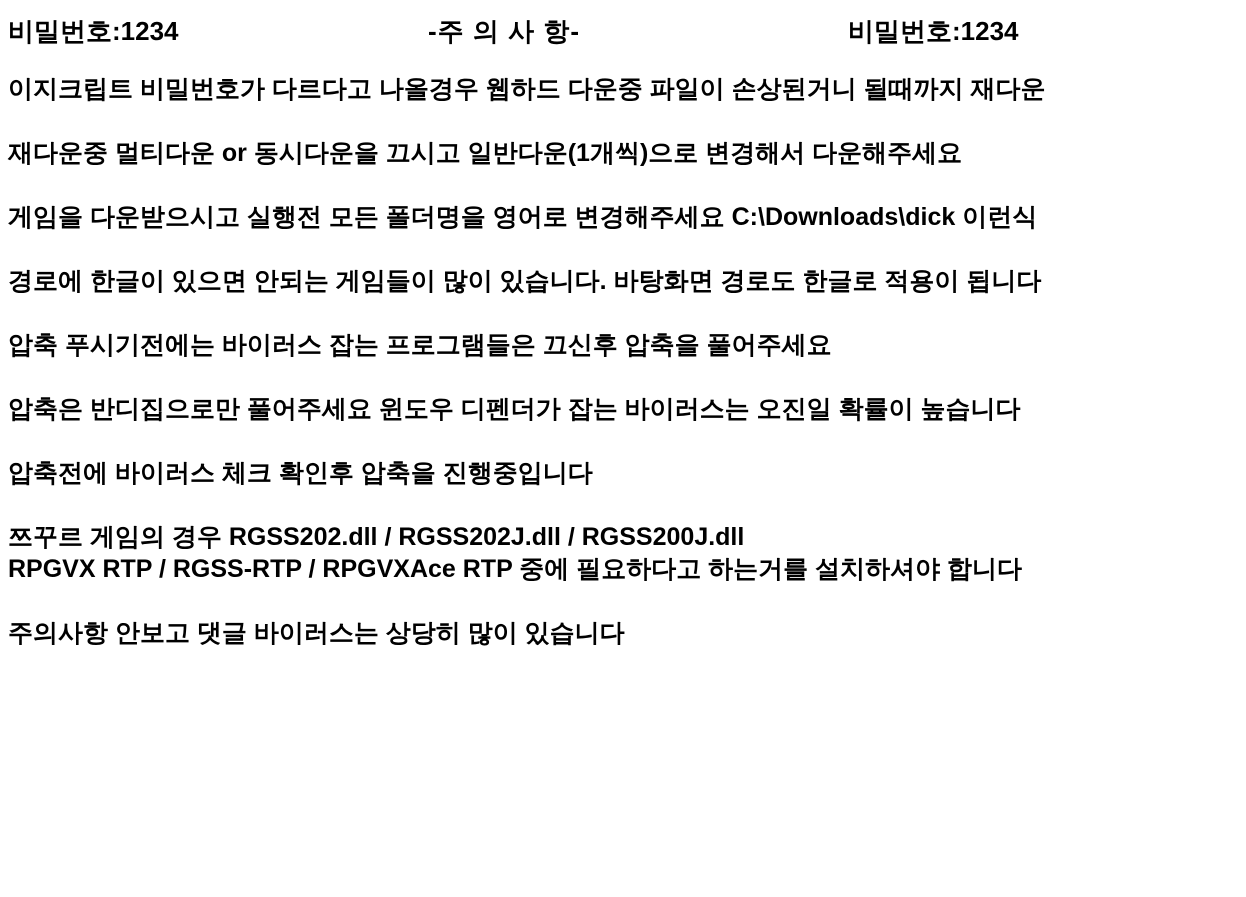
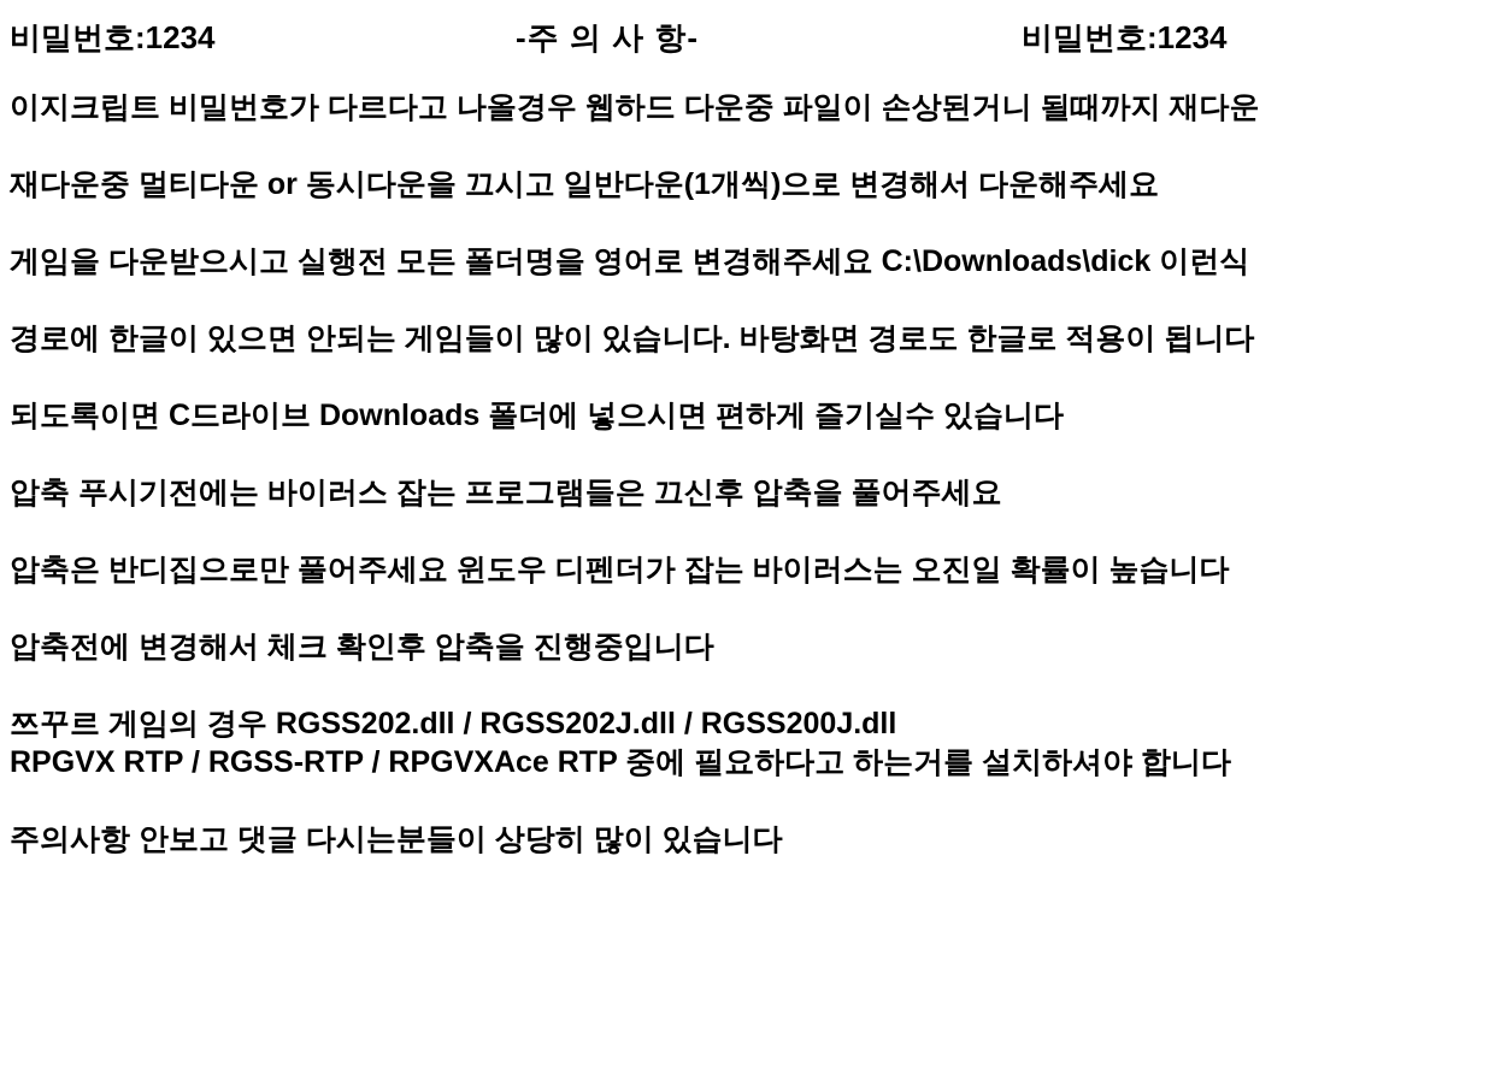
  비밀번호:1234
  -주 의 사 항-
  비밀번호:1234
  이지크립트 비밀번호가 다르다고 나올경우 웹하드 다운중 파일이 손상된거니 될때까지 재다운
  재다운중 멀티다운 or 동시다운을 끄시고 일반다운(1개씩)으로 변경해서 다운해주세요
  게임을 다운받으시고 실행전 모든 폴더명을 영어로 변경해주세요 C:\Downloads\dick 이런식
  경로에 한글이 있으면 안되는 게임들이 많이 있습니다. 바탕화면 경로도 한글로 적용이 됩니다
+ 되도록이면 C드라이브 Downloads 폴더에 넣으시면 편하게 즐기실수 있습니다
  압축 푸시기전에는 바이러스 잡는 프로그램들은 끄신후 압축을 풀어주세요
  압축은 반디집으로만 풀어주세요 윈도우 디펜더가 잡는 바이러스는 오진일 확률이 높습니다
- 압축전에 바이러스 체크 확인후 압축을 진행중입니다
+ 압축전에 변경해서 체크 확인후 압축을 진행중입니다
  쯔꾸르 게임의 경우 RGSS202.dll / RGSS202J.dll / RGSS200J.dll
  RPGVX RTP / RGSS-RTP / RPGVXAce RTP 중에 필요하다고 하는거를 설치하셔야 합니다
- 주의사항 안보고 댓글 바이러스는 상당히 많이 있습니다
+ 주의사항 안보고 댓글 다시는분들이 상당히 많이 있습니다
